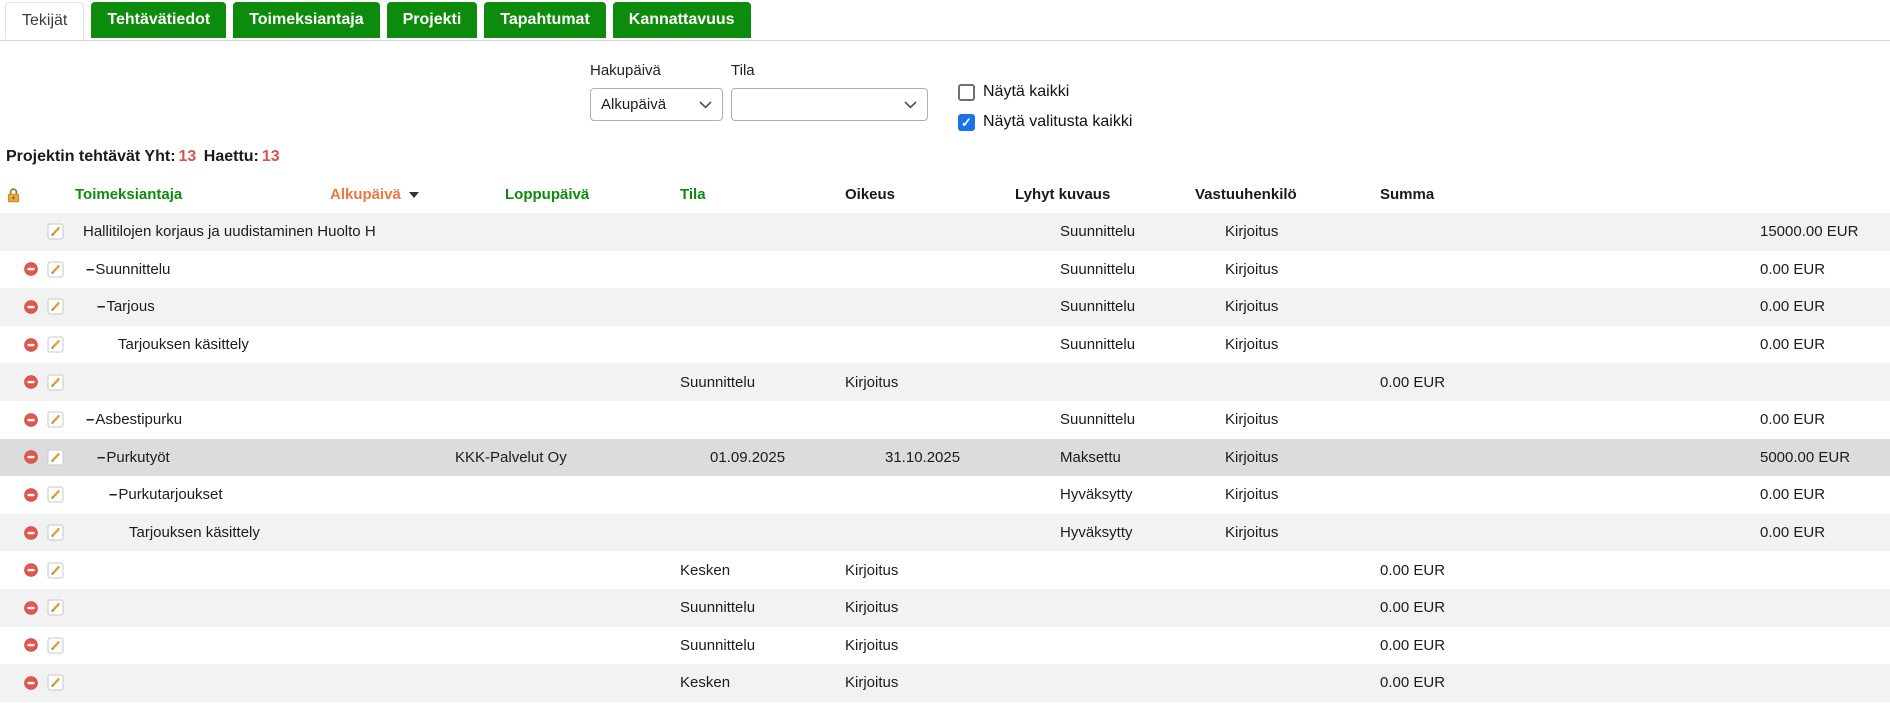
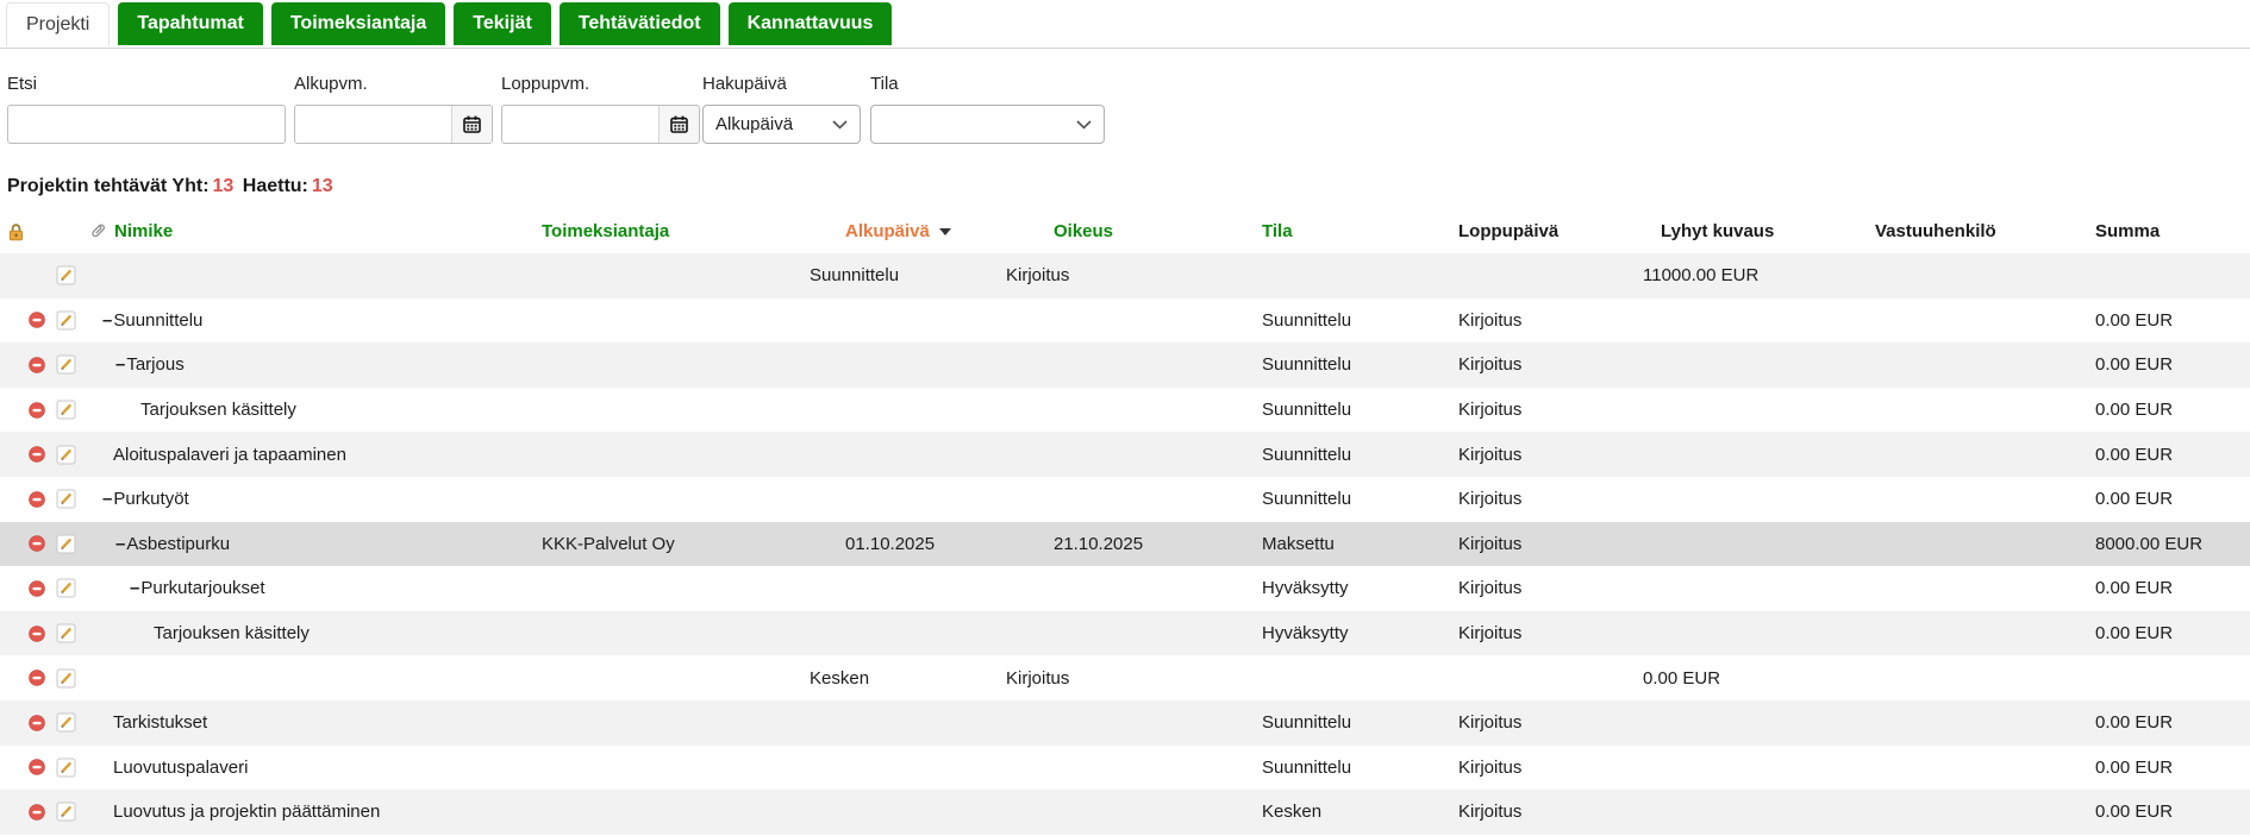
- Tekijät
+ Projekti
- Tehtävätiedot
+ Tapahtumat
  Toimeksiantaja
- Projekti
+ Tekijät
- Tapahtumat
+ Tehtävätiedot
  Kannattavuus
+ Etsi
+ Alkupvm.
+ Loppupvm.
  Hakupäivä
  Alkupäivä
  Tila
- Näytä kaikki
- ✓
- Näytä valitusta kaikki
  Projektin tehtävät Yht: 13 Haettu: 13
+ Nimike
  Toimeksiantaja
  Alkupäivä
- Loppupäivä
+ Oikeus
  Tila
- Oikeus
+ Loppupäivä
  Lyhyt kuvaus
  Vastuuhenkilö
  Summa
- Hallitilojen korjaus ja uudistaminen Huolto H
  Suunnittelu
  Kirjoitus
- 15000.00 EUR
+ 11000.00 EUR
  –
  Suunnittelu
  Suunnittelu
  Kirjoitus
  0.00 EUR
  –
  Tarjous
  Suunnittelu
  Kirjoitus
  0.00 EUR
  Tarjouksen käsittely
  Suunnittelu
  Kirjoitus
  0.00 EUR
+ Aloituspalaveri ja tapaaminen
  Suunnittelu
  Kirjoitus
  0.00 EUR
  –
- Asbestipurku
+ Purkutyöt
  Suunnittelu
  Kirjoitus
  0.00 EUR
  –
- Purkutyöt
+ Asbestipurku
  KKK-Palvelut Oy
- 01.09.2025
+ 01.10.2025
- 31.10.2025
+ 21.10.2025
  Maksettu
  Kirjoitus
- 5000.00 EUR
+ 8000.00 EUR
  –
  Purkutarjoukset
  Hyväksytty
  Kirjoitus
  0.00 EUR
  Tarjouksen käsittely
  Hyväksytty
  Kirjoitus
  0.00 EUR
  Kesken
  Kirjoitus
  0.00 EUR
+ Tarkistukset
  Suunnittelu
  Kirjoitus
  0.00 EUR
+ Luovutuspalaveri
  Suunnittelu
  Kirjoitus
  0.00 EUR
+ Luovutus ja projektin päättäminen
  Kesken
  Kirjoitus
  0.00 EUR
